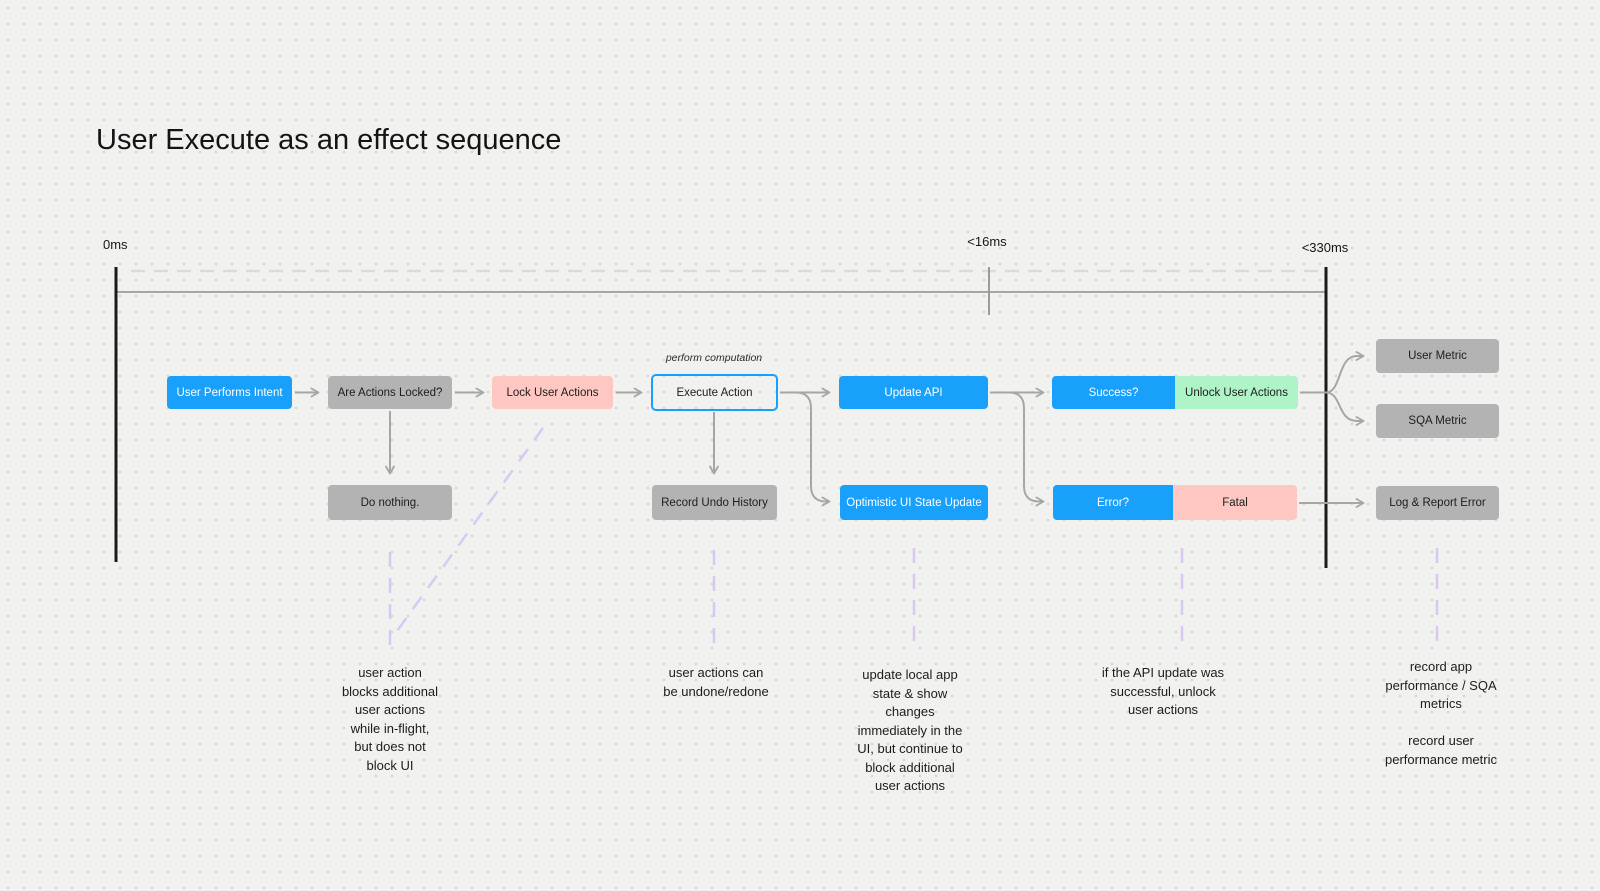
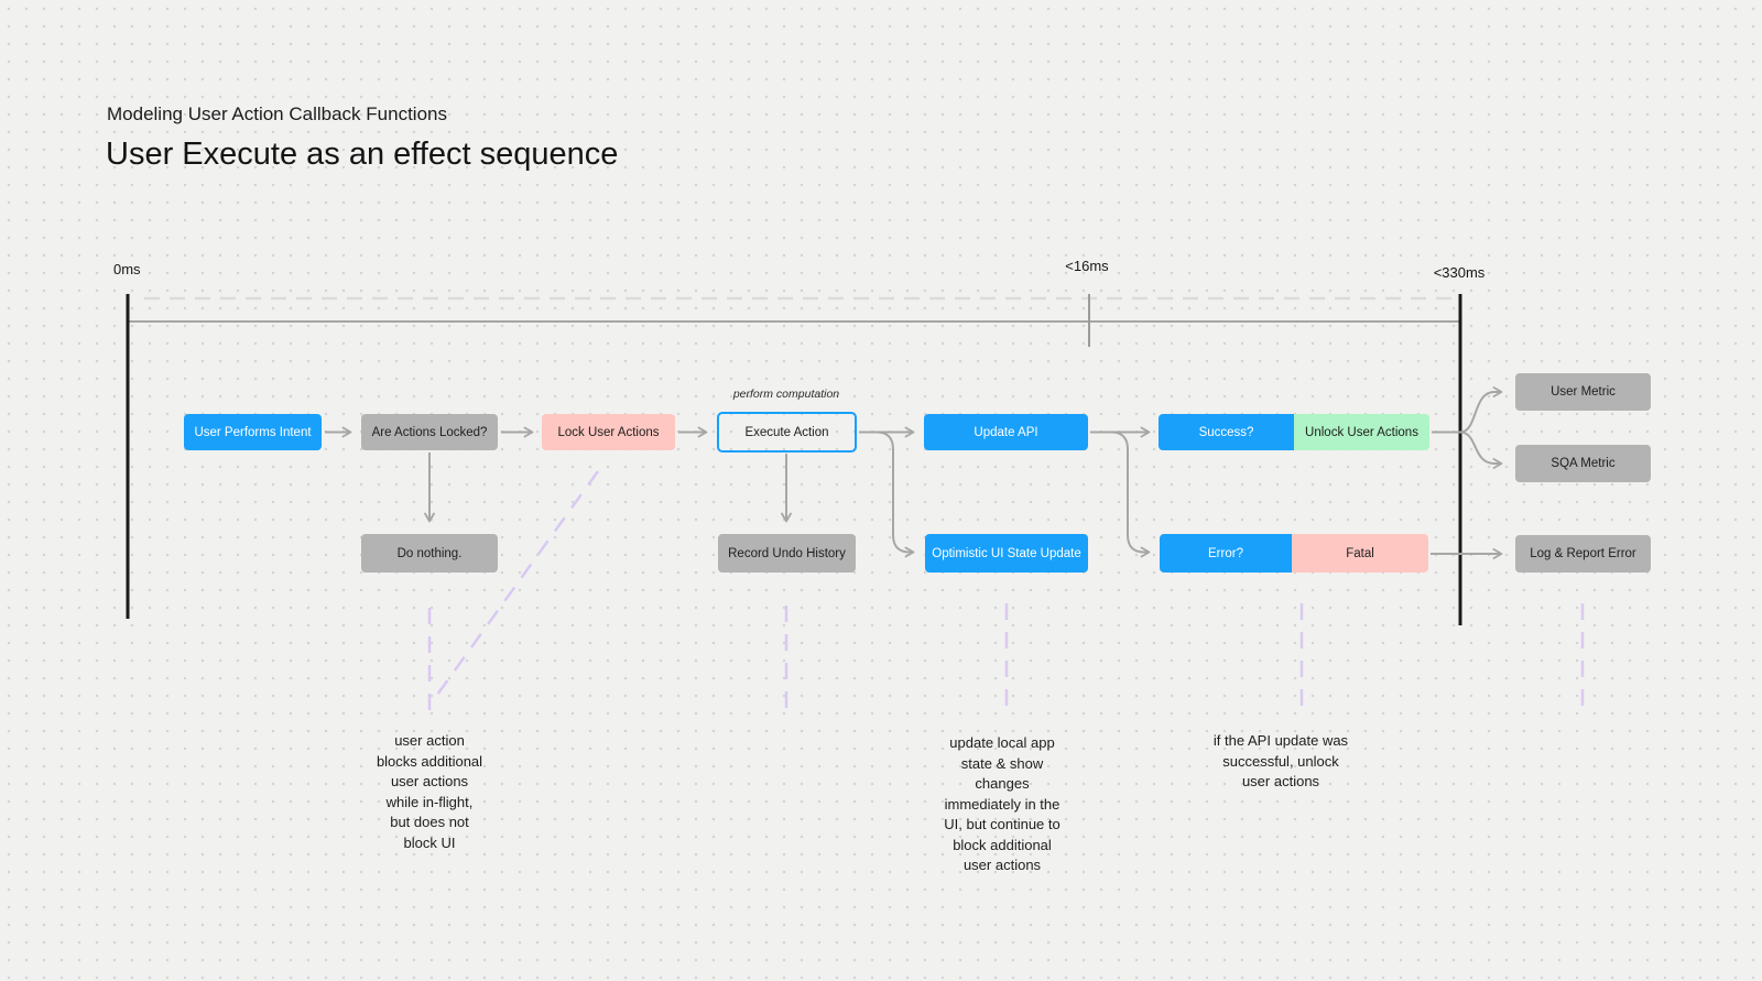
+ Modeling User Action Callback Functions
  User Execute as an effect sequence
  0ms
  <16ms
  <330ms
  User Performs Intent
  Are Actions Locked?
  Lock User Actions
  perform computation
  Execute Action
  Update API
  Success?
  Unlock User Actions
  User Metric
  SQA Metric
  Do nothing.
  Record Undo History
  Optimistic UI State Update
  Error?
  Fatal
  Log & Report Error
  user action
  blocks additional
  user actions
  while in-flight,
  but does not
  block UI
- user actions can
- be undone/redone
  update local app
  state & show
  changes
  immediately in the
  UI, but continue to
  block additional
  user actions
  if the API update was
  successful, unlock
  user actions
- record app
- performance / SQA
- metrics
- record user
- performance metric
